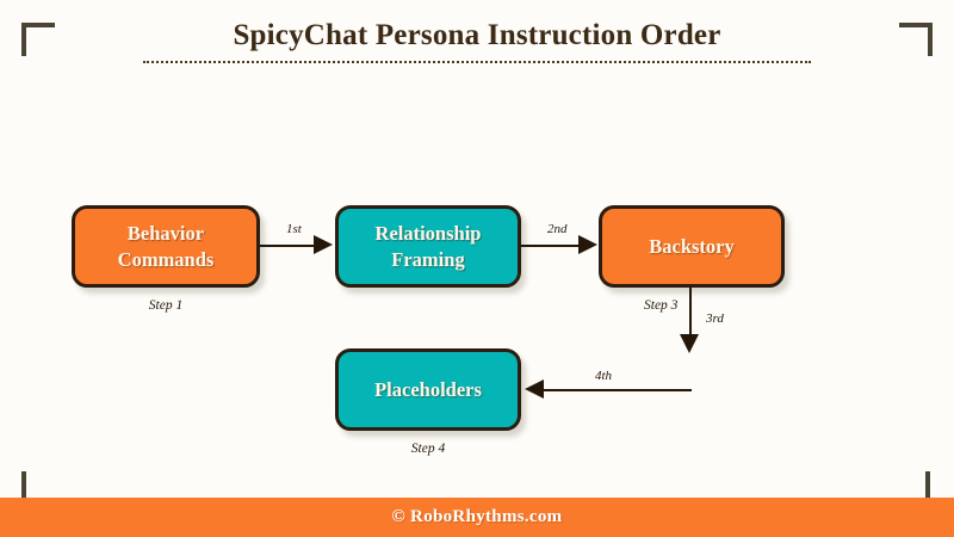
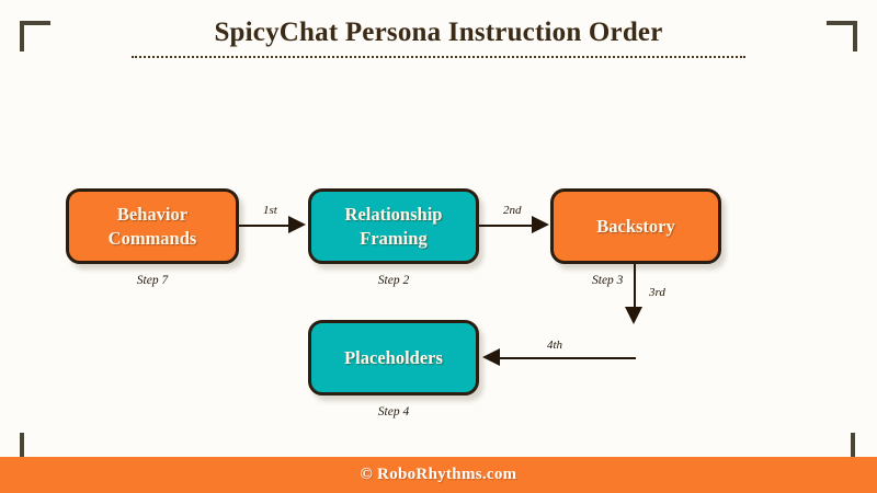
  SpicyChat Persona Instruction Order
  Behavior
  Commands
- Step 1
+ Step 7
  Relationship
  Framing
+ Step 2
  Backstory
  Step 3
  Placeholders
  Step 4
  1st
  2nd
  3rd
  4th
  © RoboRhythms.com
